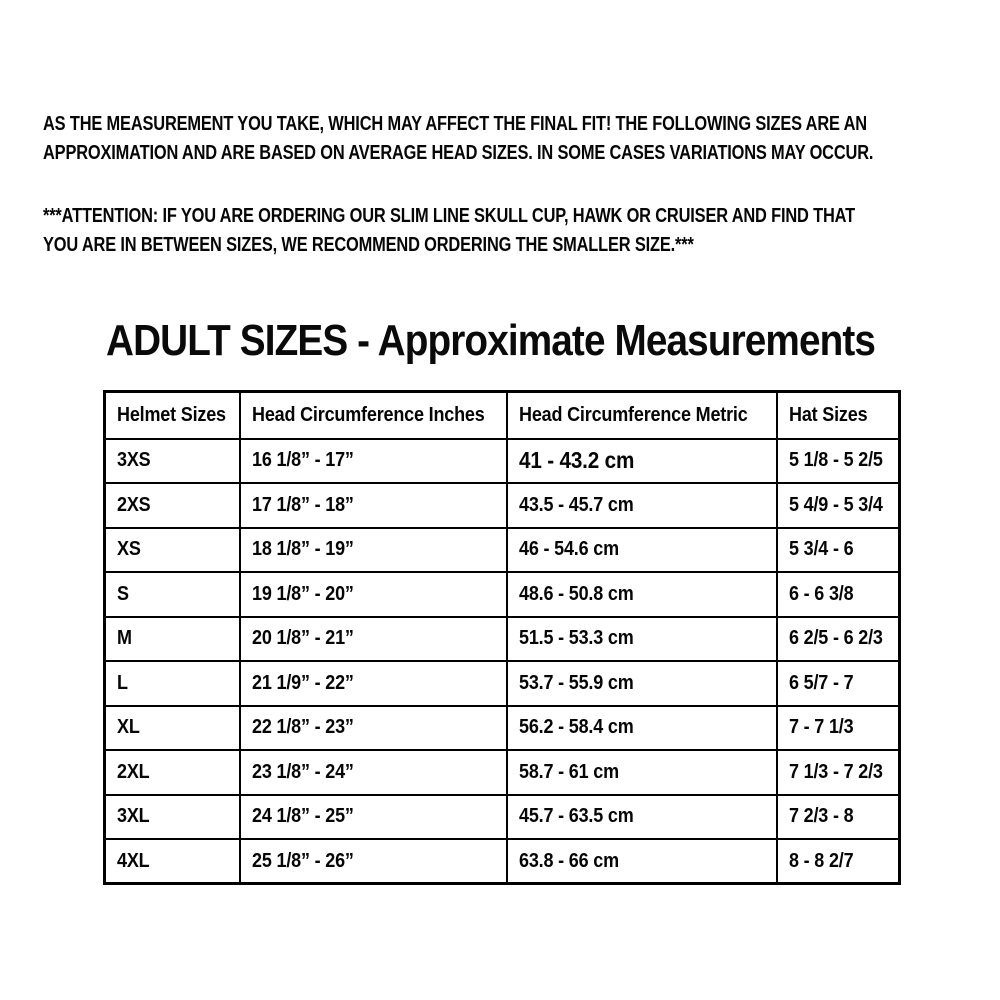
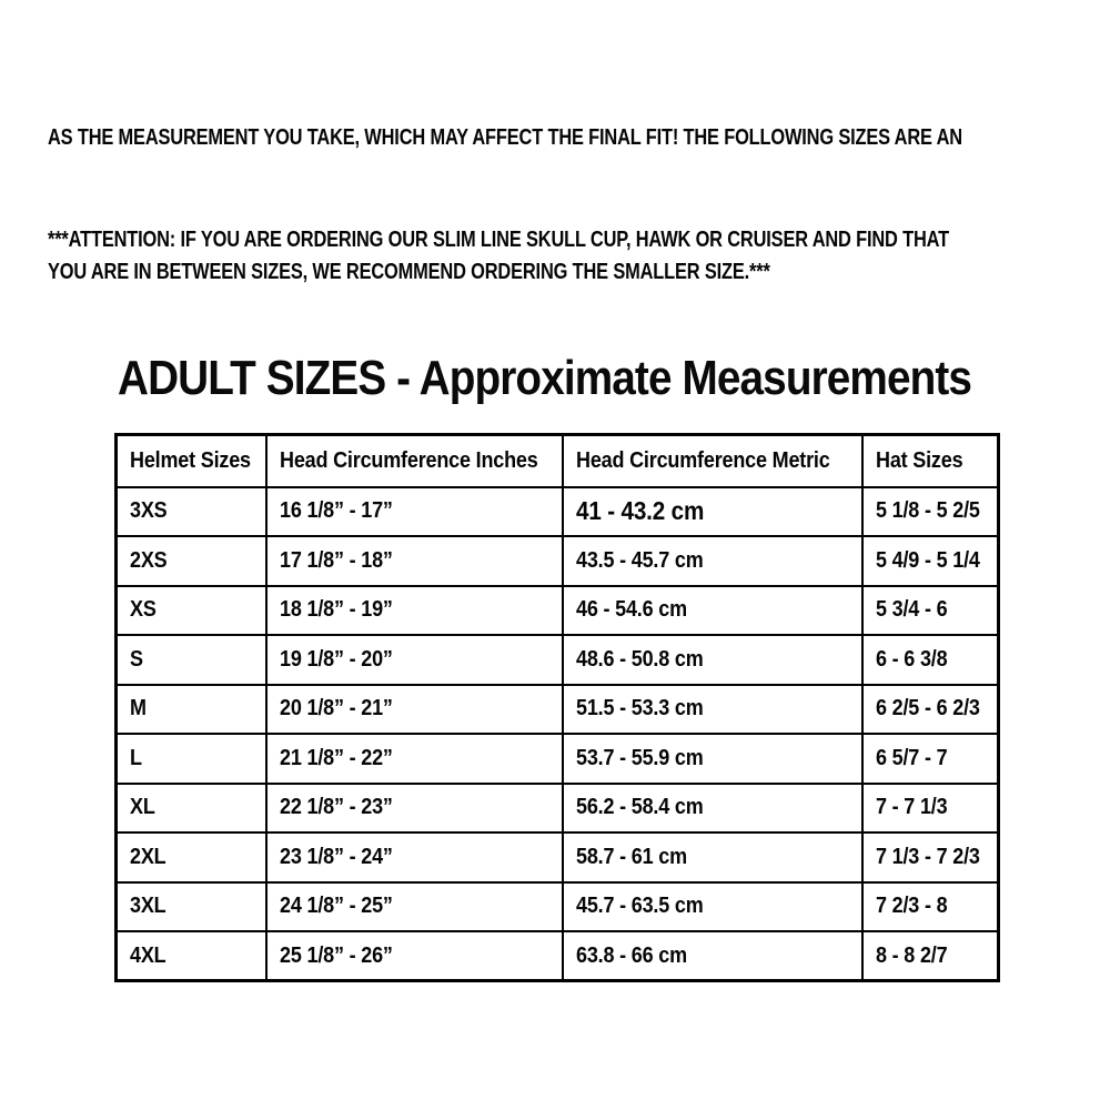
  AS THE MEASUREMENT YOU TAKE, WHICH MAY AFFECT THE FINAL FIT! THE FOLLOWING SIZES ARE AN
- APPROXIMATION AND ARE BASED ON AVERAGE HEAD SIZES. IN SOME CASES VARIATIONS MAY OCCUR.
  ***ATTENTION: IF YOU ARE ORDERING OUR SLIM LINE SKULL CUP, HAWK OR CRUISER AND FIND THAT
  YOU ARE IN BETWEEN SIZES, WE RECOMMEND ORDERING THE SMALLER SIZE.***
  ADULT SIZES - Approximate Measurements
  Helmet Sizes	Head Circumference Inches	Head Circumference Metric	Hat Sizes
  3XS	16 1/8” - 17”	41 - 43.2 cm	5 1/8 - 5 2/5
- 2XS	17 1/8” - 18”	43.5 - 45.7 cm	5 4/9 - 5 3/4
+ 2XS	17 1/8” - 18”	43.5 - 45.7 cm	5 4/9 - 5 1/4
  XS	18 1/8” - 19”	46 - 54.6 cm	5 3/4 - 6
  S	19 1/8” - 20”	48.6 - 50.8 cm	6 - 6 3/8
  M	20 1/8” - 21”	51.5 - 53.3 cm	6 2/5 - 6 2/3
- L	21 1/9” - 22”	53.7 - 55.9 cm	6 5/7 - 7
+ L	21 1/8” - 22”	53.7 - 55.9 cm	6 5/7 - 7
  XL	22 1/8” - 23”	56.2 - 58.4 cm	7 - 7 1/3
  2XL	23 1/8” - 24”	58.7 - 61 cm	7 1/3 - 7 2/3
  3XL	24 1/8” - 25”	45.7 - 63.5 cm	7 2/3 - 8
  4XL	25 1/8” - 26”	63.8 - 66 cm	8 - 8 2/7
